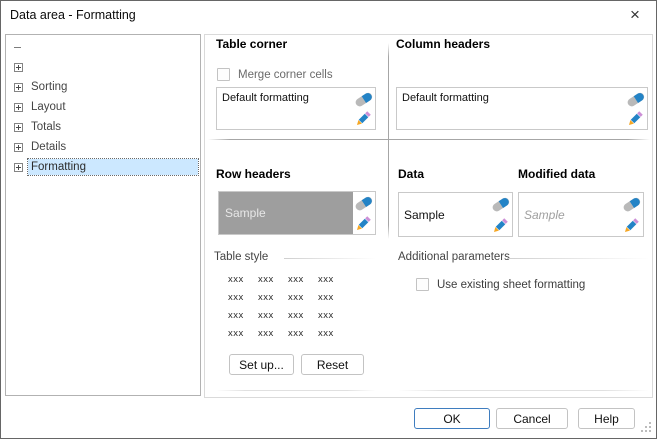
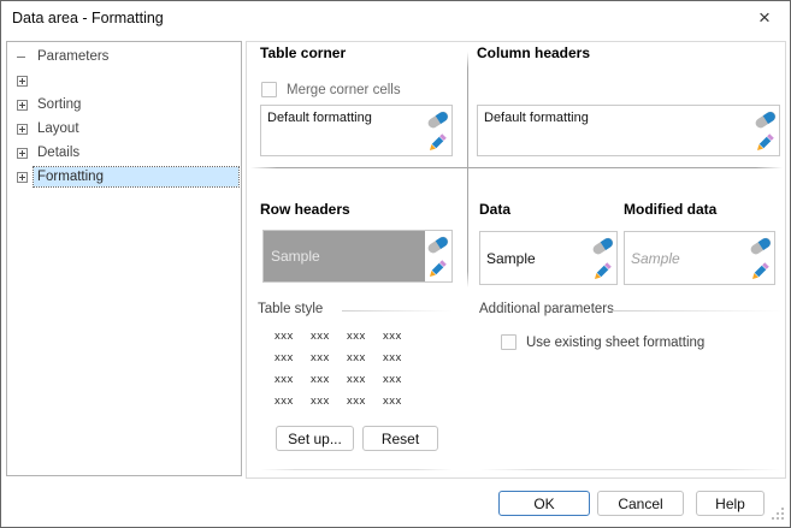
  Data area - Formatting
  ×
+ Parameters
  Sorting
  Layout
- Totals
  Details
  Formatting
  Table corner
  Merge corner cells
  Default formatting
  Column headers
  Default formatting
  Row headers
  Sample
  Data
  Sample
  Modified data
  Sample
  Table style
  xxx
  xxx
  xxx
  xxx
  xxx
  xxx
  xxx
  xxx
  xxx
  xxx
  xxx
  xxx
  xxx
  xxx
  xxx
  xxx
  Set up...
  Reset
  Additional parameters
  Use existing sheet formatting
  OK
  Cancel
  Help
